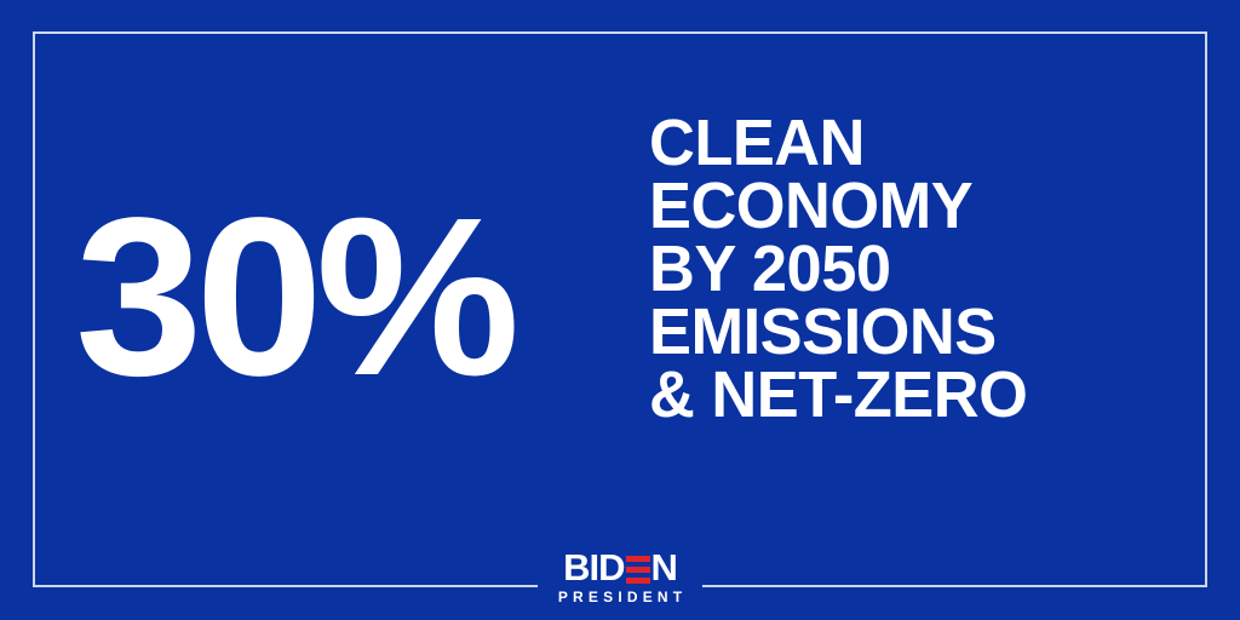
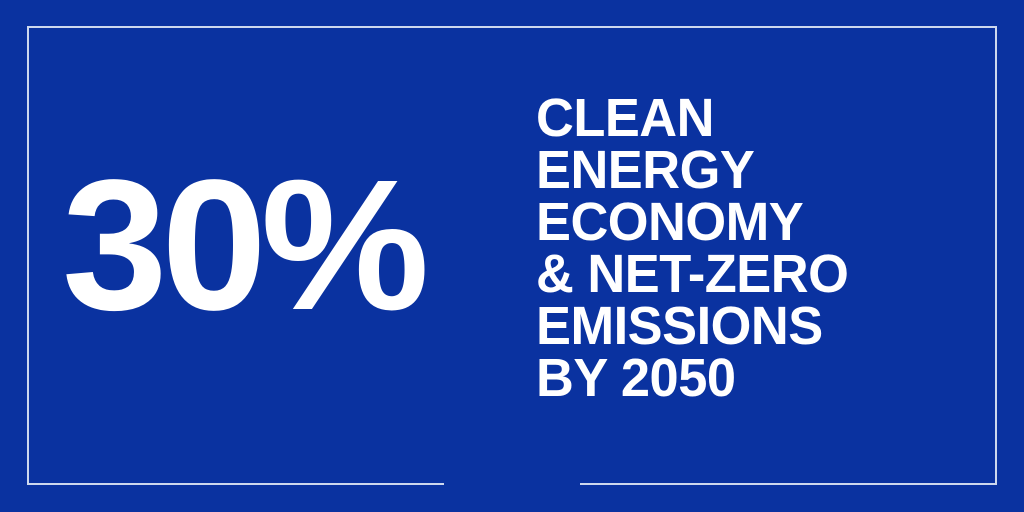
  30%
  CLEAN
+ ENERGY
  ECONOMY
- BY 2050
+ & NET-ZERO
  EMISSIONS
- & NET-ZERO
+ BY 2050
- BID
- N
- PRESIDENT
